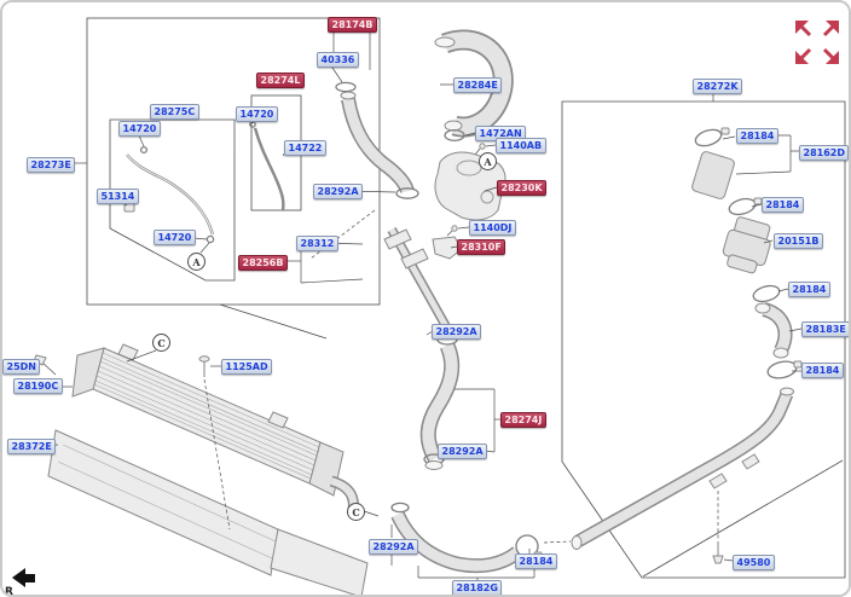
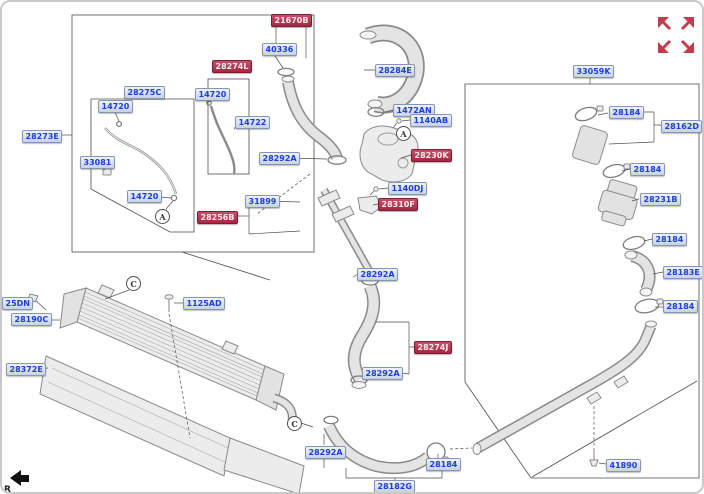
  28273E
  28275C
  14720
- 51314
+ 33081
  14720
  14720
  14722
  40336
  28292A
- 28312
+ 31899
  28284E
  1472AN
  1140AB
  1140DJ
  28292A
  28292A
  1125AD
  28190C
  25DN
  28372E
  28292A
  28184
  28182G
- 28272K
+ 33059K
  28184
  28162D
  28184
- 20151B
+ 28231B
  28184
  28183E
  28184
- 49580
+ 41890
- 28174B
+ 21670B
  28274L
  28230K
  28310F
  28256B
  28274J
  A
  A
  C
  C
  R
